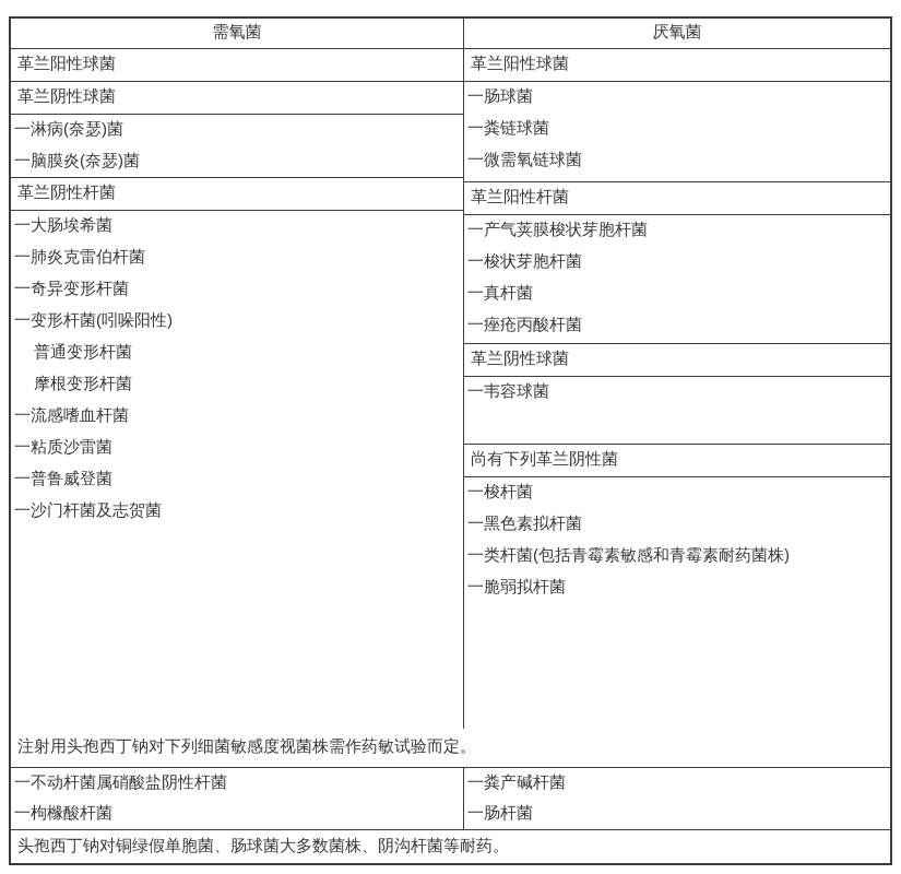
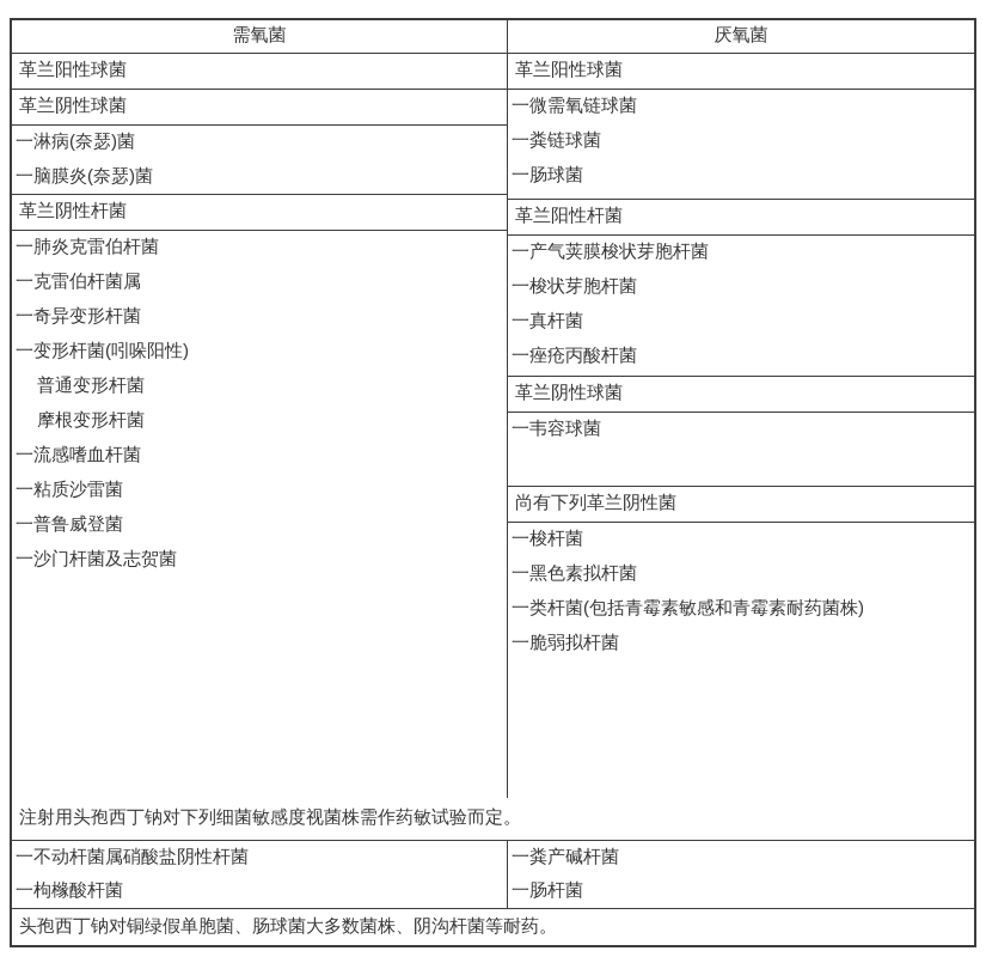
  需氧菌
  厌氧菌
  革兰阳性球菌
  革兰阴性球菌
  一淋病(奈瑟)菌
  一脑膜炎(奈瑟)菌
  革兰阴性杆菌
- 一大肠埃希菌
  一肺炎克雷伯杆菌
+ 一克雷伯杆菌属
  一奇异变形杆菌
  一变形杆菌(吲哚阳性)
  普通变形杆菌
  摩根变形杆菌
  一流感嗜血杆菌
  一粘质沙雷菌
  一普鲁威登菌
  一沙门杆菌及志贺菌
  革兰阳性球菌
- 一肠球菌
+ 一微需氧链球菌
  一粪链球菌
- 一微需氧链球菌
+ 一肠球菌
  革兰阳性杆菌
  一产气荚膜梭状芽胞杆菌
  一梭状芽胞杆菌
  一真杆菌
  一痤疮丙酸杆菌
  革兰阴性球菌
  一韦容球菌
  尚有下列革兰阴性菌
  一梭杆菌
  一黑色素拟杆菌
  一类杆菌(包括青霉素敏感和青霉素耐药菌株)
  一脆弱拟杆菌
  注射用头孢西丁钠对下列细菌敏感度视菌株需作药敏试验而定。
  一不动杆菌属硝酸盐阴性杆菌
  一枸橼酸杆菌
  一粪产碱杆菌
  一肠杆菌
  头孢西丁钠对铜绿假单胞菌、肠球菌大多数菌株、阴沟杆菌等耐药。
